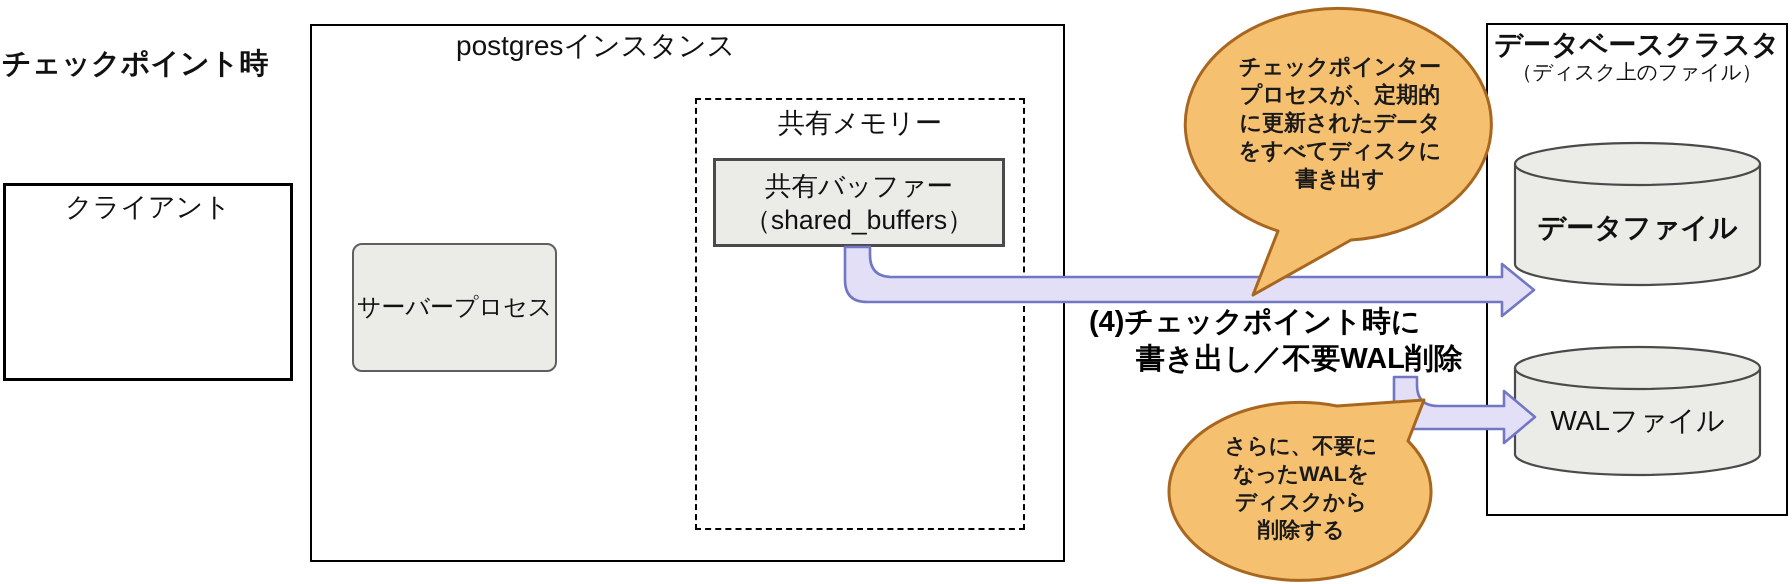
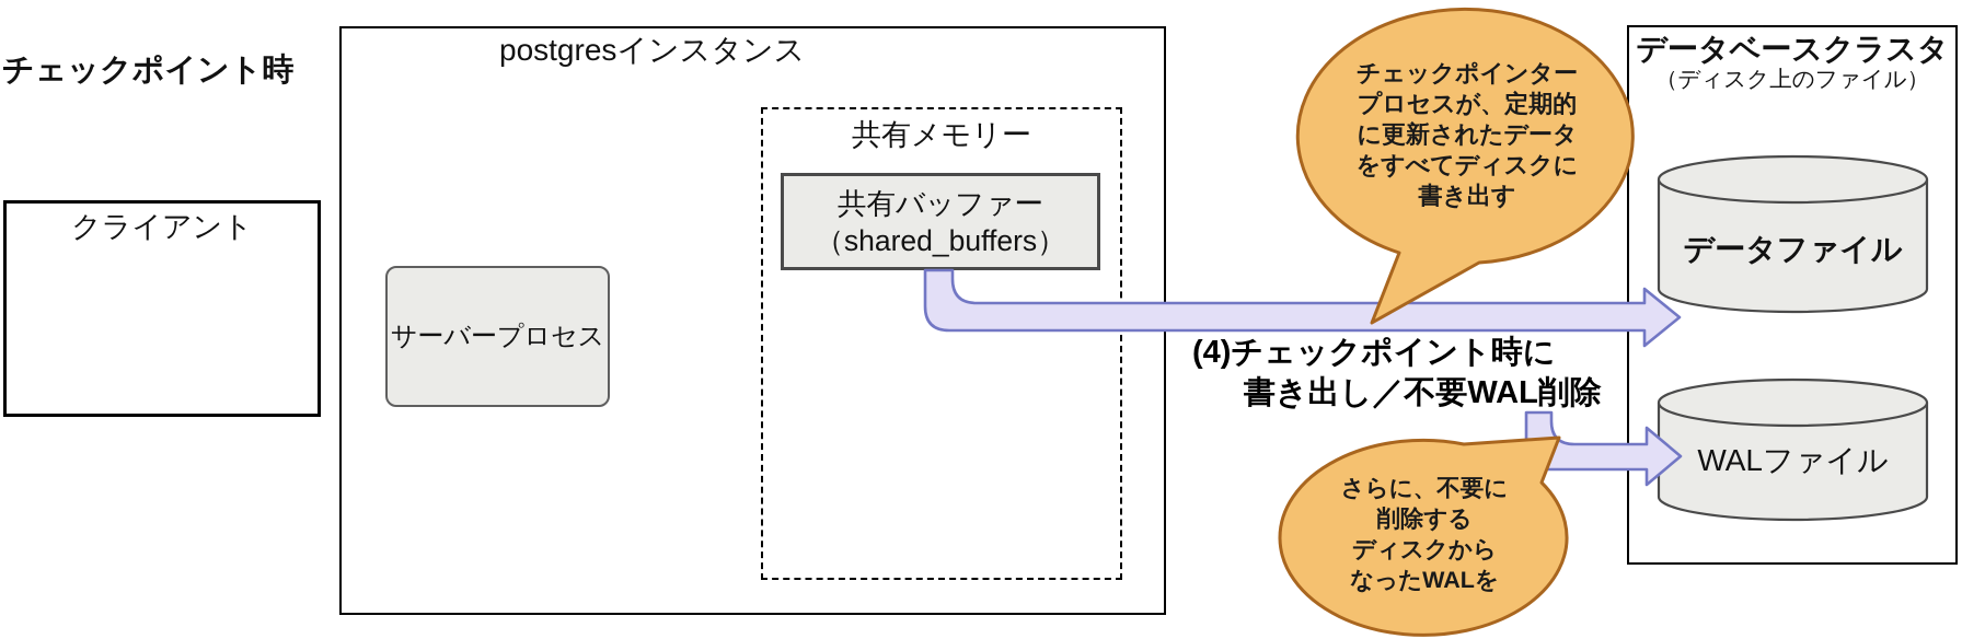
  チェックポイント時
  クライアント
  postgresインスタンス
  サーバープロセス
  共有メモリー
  共有バッファー
  （shared_buffers）
  データベースクラスタ
  （ディスク上のファイル）
  データファイル
  WALファイル
  (4)チェックポイント時に
  書き出し／不要WAL削除
  チェックポインター
  プロセスが、定期的
  に更新されたデータ
  をすべてディスクに
  書き出す
  さらに、不要に
- なったWALを
+ 削除する
  ディスクから
- 削除する
+ なったWALを
